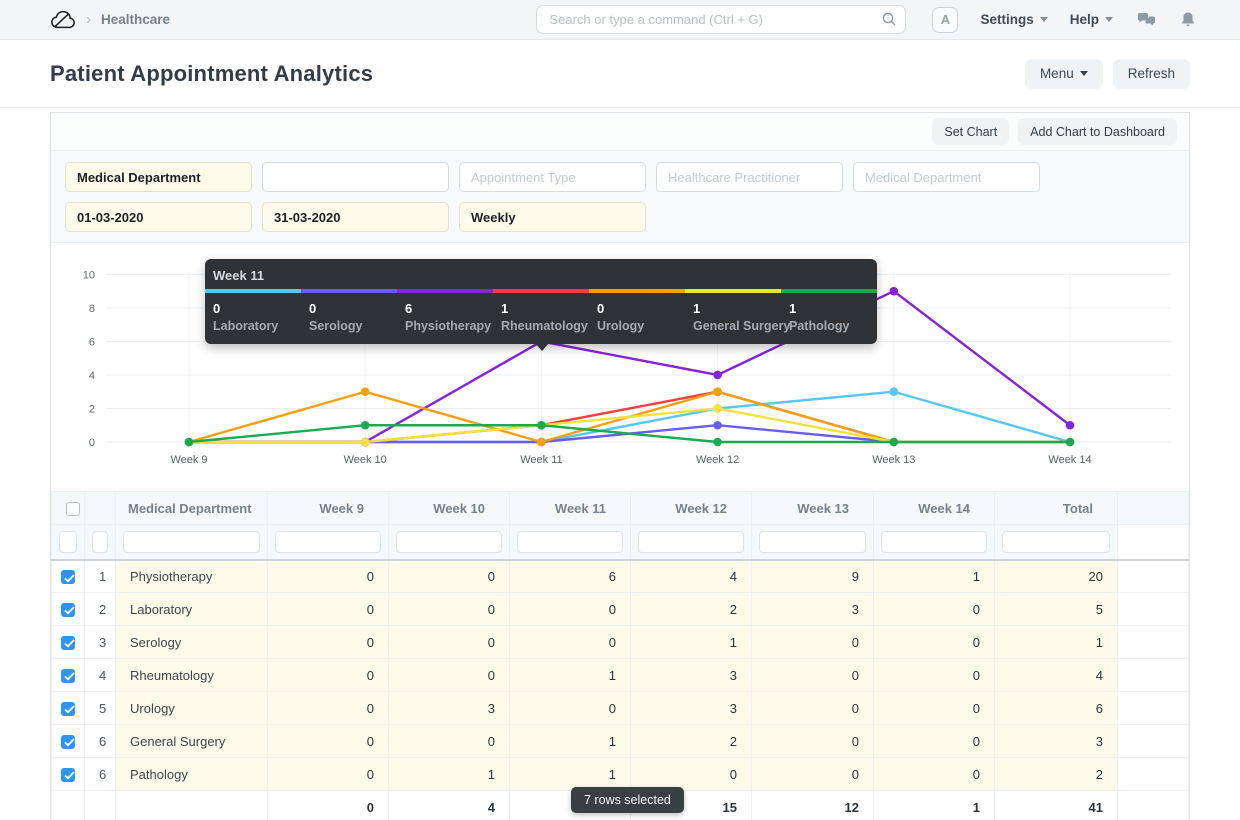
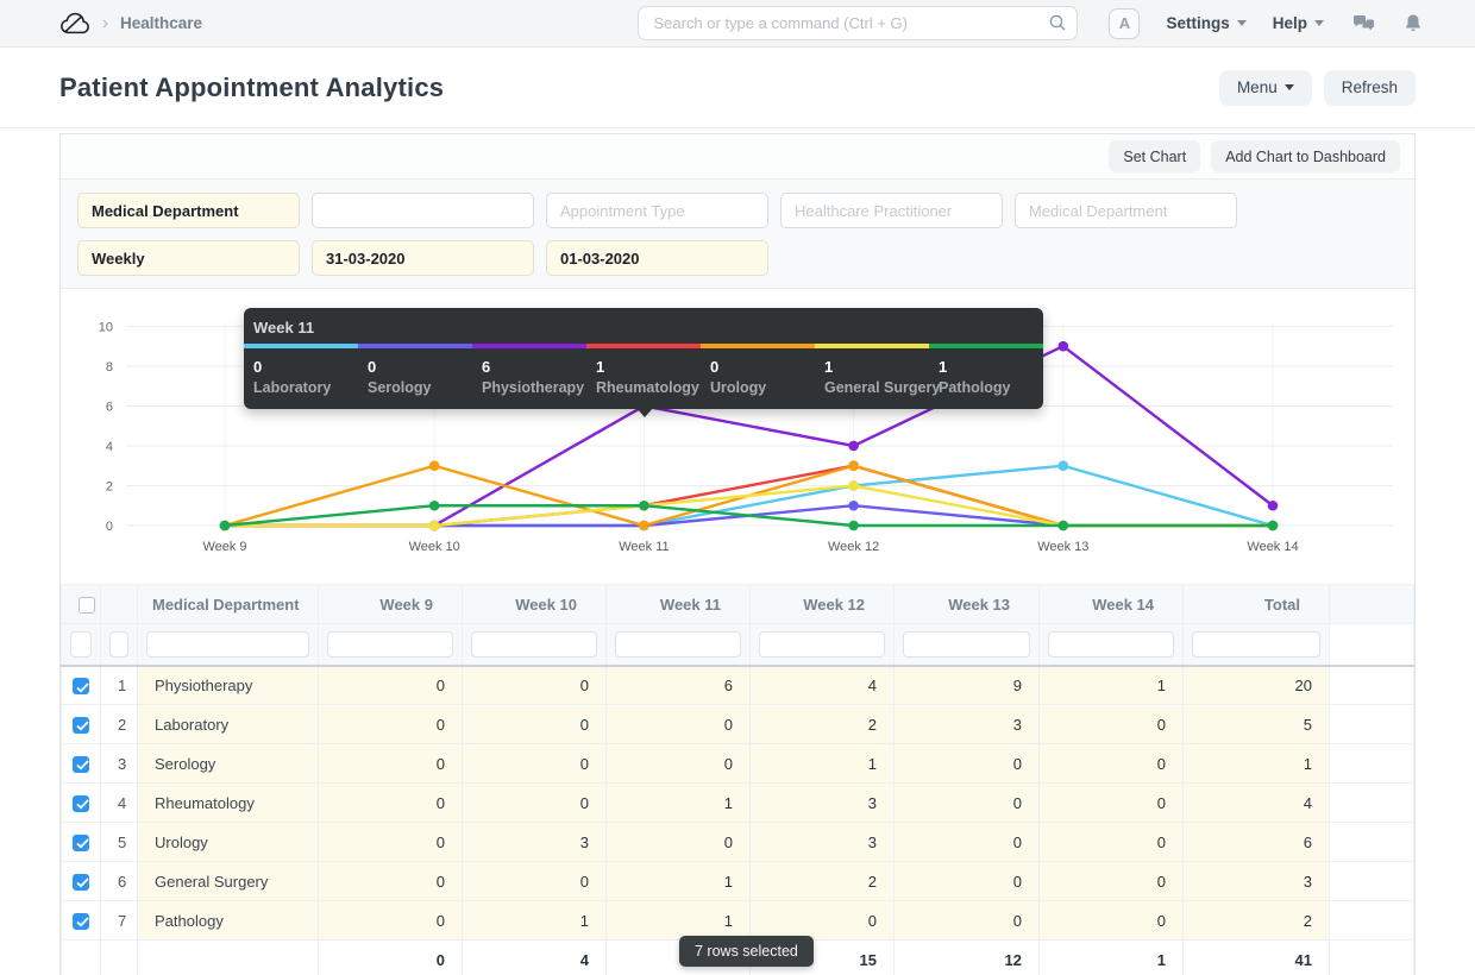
  ›
  Healthcare
  Search or type a command (Ctrl + G)
  A
  Settings
  Help
  Patient Appointment Analytics
  Menu
  Refresh
  Set Chart
  Add Chart to Dashboard
  Medical Department
  Appointment Type
  Healthcare Practitioner
  Medical Department
- 01-03-2020
+ Weekly
  31-03-2020
- Weekly
+ 01-03-2020
  0
  2
  4
  6
  8
  10
  Week 9
  Week 10
  Week 11
  Week 12
  Week 13
  Week 14
  Week 11
  0
  Laboratory
  0
  Serology
  6
  Physiotherapy
  1
  Rheumatology
  0
  Urology
  1
  General Surgery
  1
  Pathology
  		Medical Department	Week 9	Week 10	Week 11	Week 12	Week 13	Week 14	Total
  	1	Physiotherapy	0	0	6	4	9	1	20
  	2	Laboratory	0	0	0	2	3	0	5
  	3	Serology	0	0	0	1	0	0	1
  	4	Rheumatology	0	0	1	3	0	0	4
  	5	Urology	0	3	0	3	0	0	6
  	6	General Surgery	0	0	1	2	0	0	3
- 	6	Pathology	0	1	1	0	0	0	2
+ 	7	Pathology	0	1	1	0	0	0	2
  			0	4		15	12	1	41
  7 rows selected
